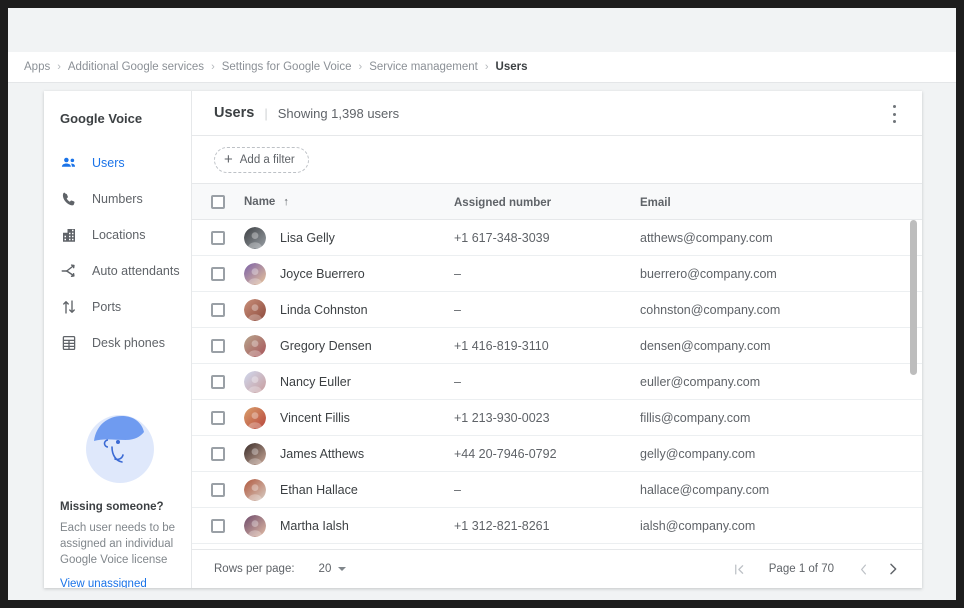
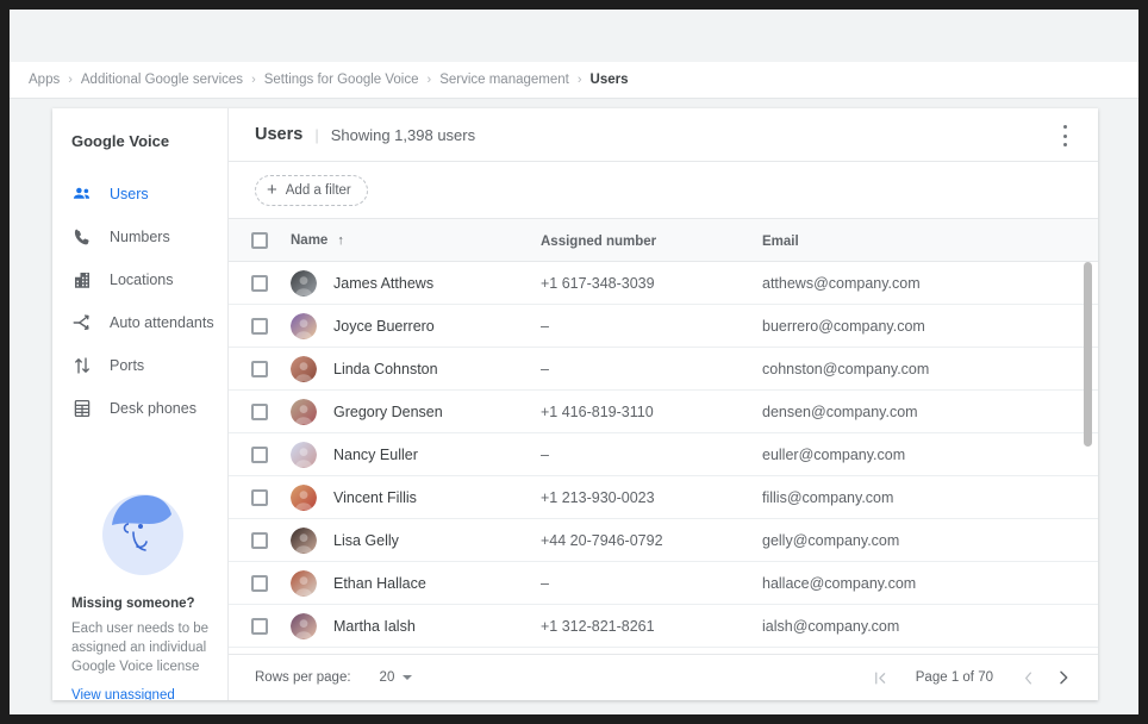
  Apps
  ›
  Additional Google services
  ›
  Settings for Google Voice
  ›
  Service management
  ›
  Users
  Google Voice
  Users
  Numbers
  Locations
  Auto attendants
  Ports
  Desk phones
  Missing someone?
  Each user needs to be assigned an individual Google Voice license
  View unassigned
  Users
  |
  Showing 1,398 users
  +
  Add a filter
  Name
  ↑
  Assigned number
  Email
- Lisa Gelly
+ James Atthews
  +1 617-348-3039
  atthews@company.com
  Joyce Buerrero
  –
  buerrero@company.com
  Linda Cohnston
  –
  cohnston@company.com
  Gregory Densen
  +1 416-819-3110
  densen@company.com
  Nancy Euller
  –
  euller@company.com
  Vincent Fillis
  +1 213-930-0023
  fillis@company.com
- James Atthews
+ Lisa Gelly
  +44 20-7946-0792
  gelly@company.com
  Ethan Hallace
  –
  hallace@company.com
  Martha Ialsh
  +1 312-821-8261
  ialsh@company.com
  Rows per page:
  20
  Page 1 of 70
